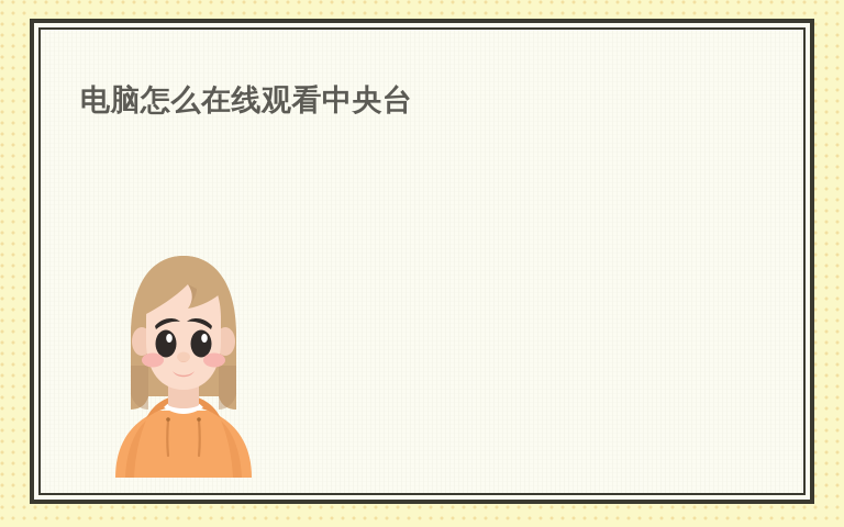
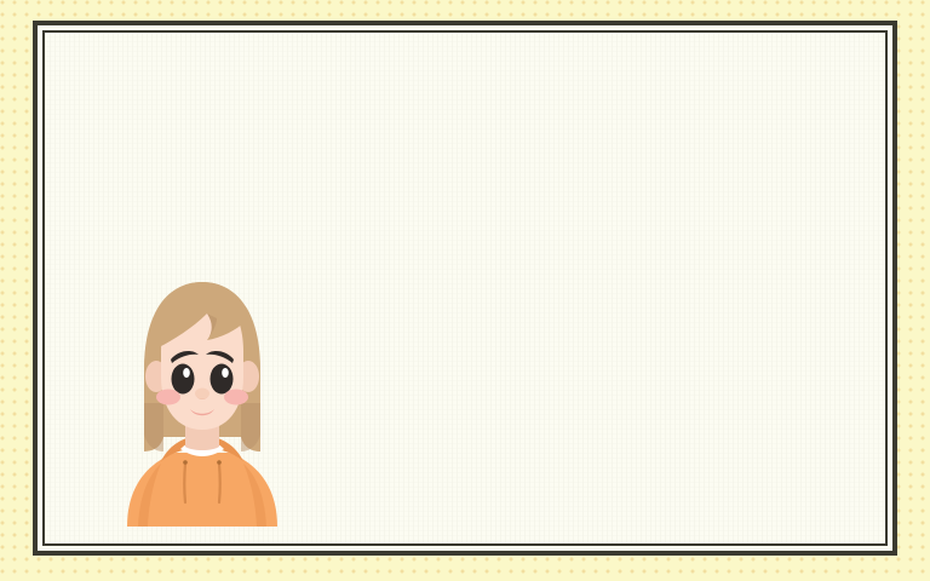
- 电脑怎么在线观看中央台
